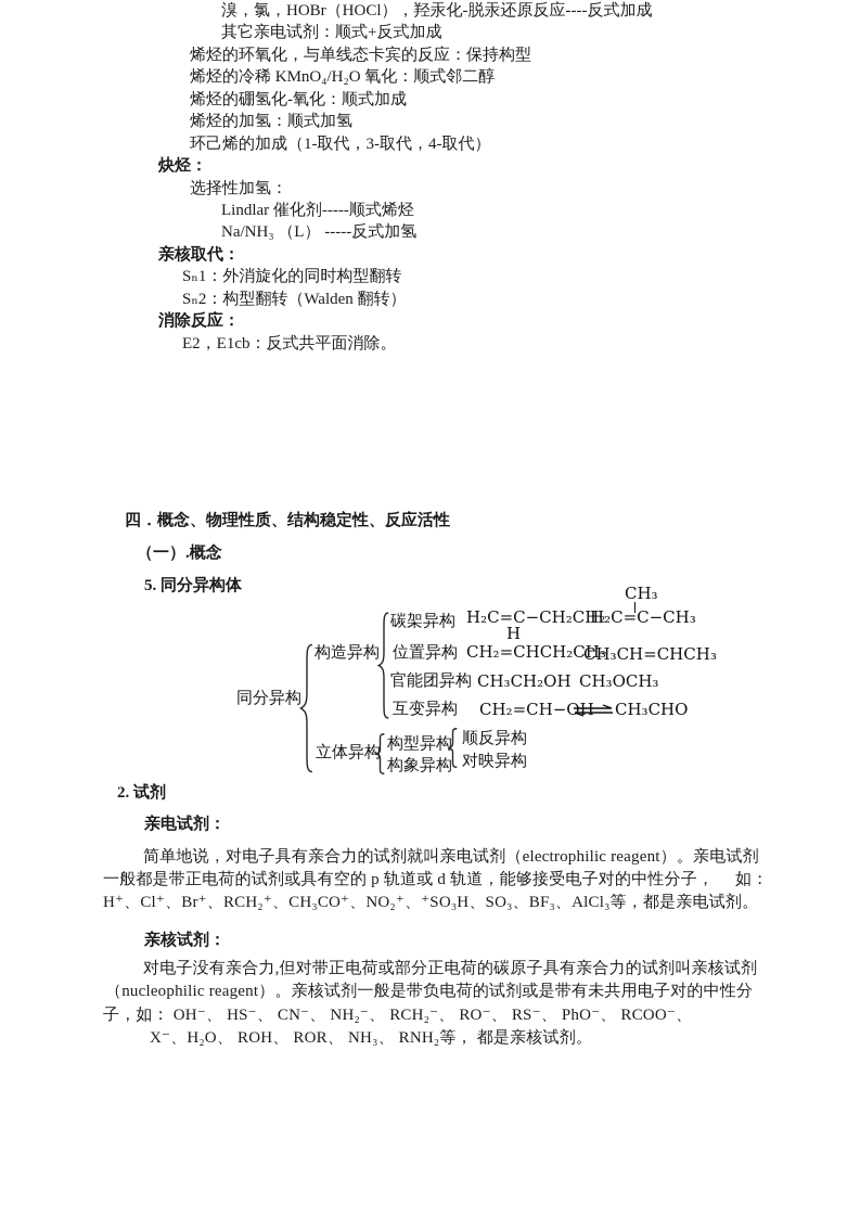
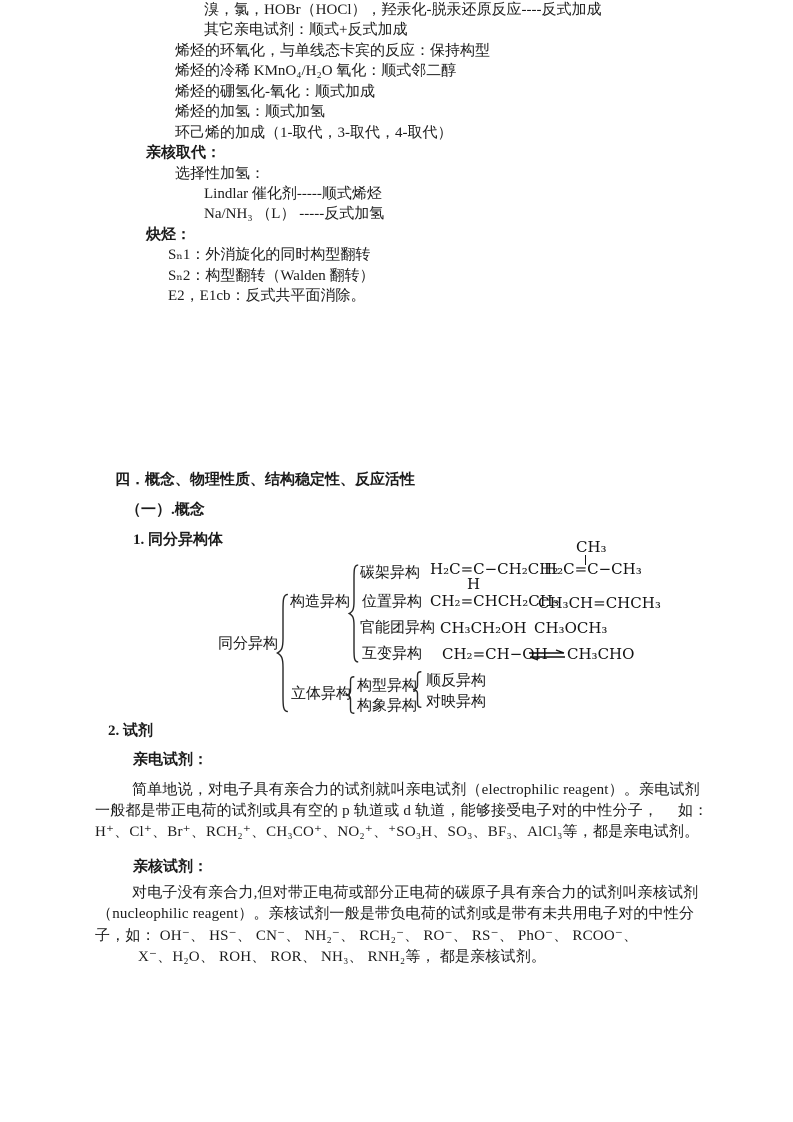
  溴，氯，HOBr（HOCl），羟汞化-脱汞还原反应----反式加成
  其它亲电试剂：顺式+反式加成
  烯烃的环氧化，与单线态卡宾的反应：保持构型
  烯烃的冷稀 KMnO₄/H₂O 氧化：顺式邻二醇
  烯烃的硼氢化-氧化：顺式加成
  烯烃的加氢：顺式加氢
  环己烯的加成（1-取代，3-取代，4-取代）
- 炔烃：
+ 亲核取代：
  选择性加氢：
  Lindlar 催化剂-----顺式烯烃
  Na/NH₃ （L） -----反式加氢
- 亲核取代：
+ 炔烃：
  Sₙ1：外消旋化的同时构型翻转
  Sₙ2：构型翻转（Walden 翻转）
- 消除反应：
  E2，E1cb：反式共平面消除。
  四．概念、物理性质、结构稳定性、反应活性
  （一）.概念
- 5. 同分异构体
+ 1. 同分异构体
  同分异构
  构造异构
  碳架异构
  H₂C=C−CH₂CH₂
  H
  CH₃
  H₂C=C−CH₃
  位置异构
  CH₂=CHCH₂CH₃
  CH₃CH=CHCH₃
  官能团异构
  CH₃CH₂OH
  CH₃OCH₃
  互变异构
  CH₂=CH−OH
  CH₃CHO
  立体异构
  构型异构
  构象异构
  顺反异构
  对映异构
  2. 试剂
  亲电试剂：
  简单地说，对电子具有亲合力的试剂就叫亲电试剂（electrophilic reagent）。亲电试剂
  一般都是带正电荷的试剂或具有空的 p 轨道或 d 轨道，能够接受电子对的中性分子， 如：
  H⁺、Cl⁺、Br⁺、RCH₂⁺、CH₃CO⁺、NO₂⁺、⁺SO₃H、SO₃、BF₃、AlCl₃等，都是亲电试剂。
  亲核试剂：
  对电子没有亲合力,但对带正电荷或部分正电荷的碳原子具有亲合力的试剂叫亲核试剂
  （nucleophilic reagent）。亲核试剂一般是带负电荷的试剂或是带有未共用电子对的中性分
  子，如： OH⁻、 HS⁻、 CN⁻、 NH₂⁻、 RCH₂⁻、 RO⁻、 RS⁻、 PhO⁻、 RCOO⁻、
  X⁻、H₂O、 ROH、 ROR、 NH₃、 RNH₂等， 都是亲核试剂。
